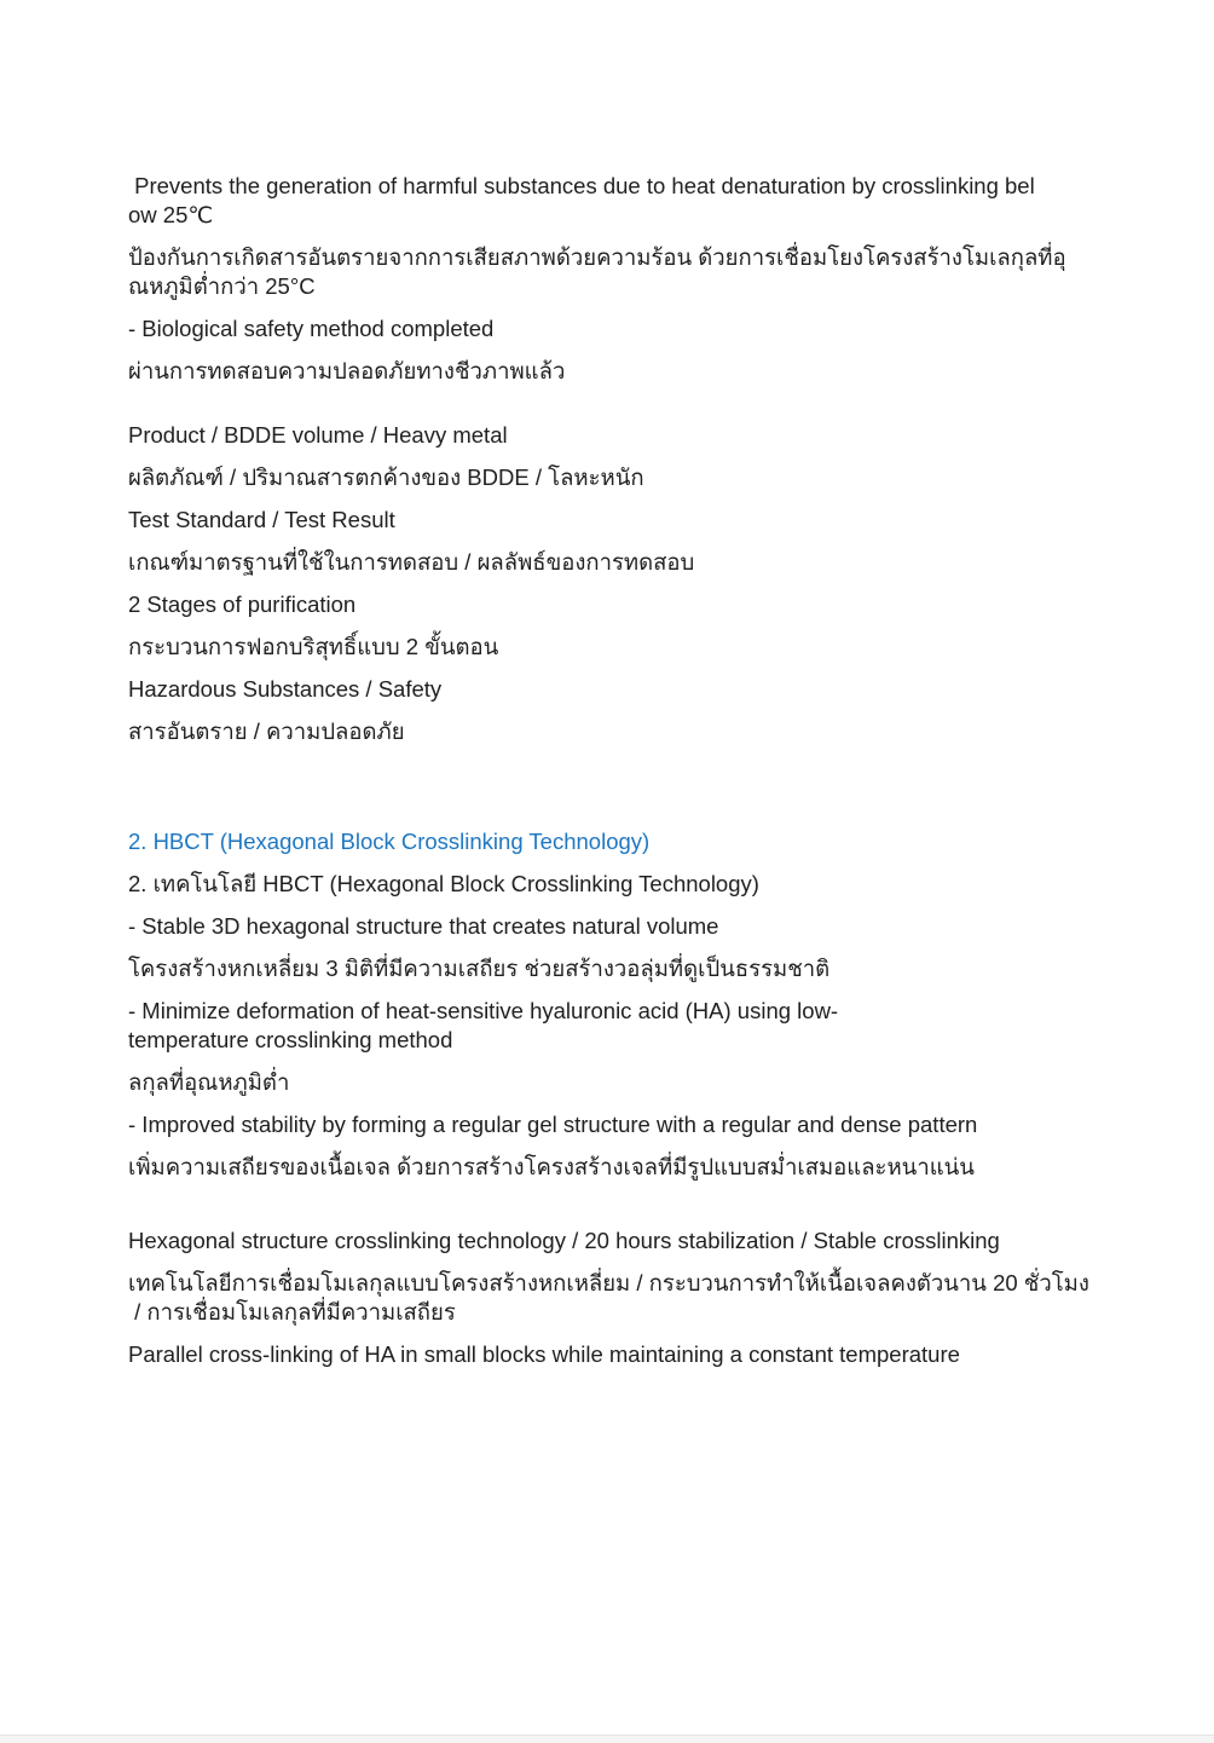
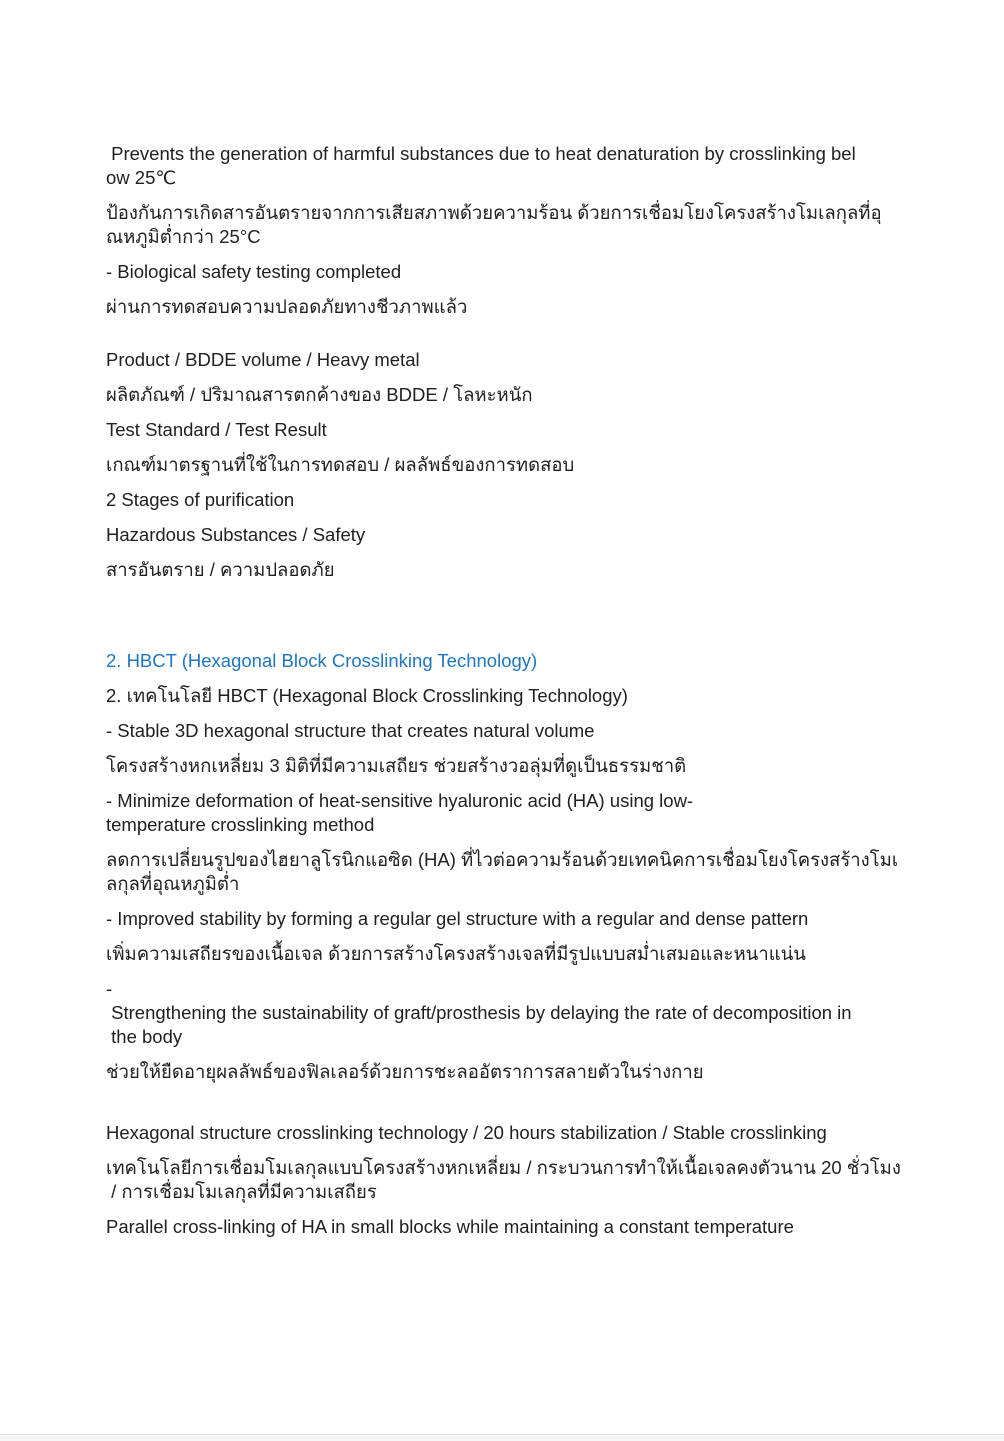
  Prevents the generation of harmful substances due to heat denaturation by crosslinking bel
  ow 25℃
  ป้องกันการเกิดสารอันตรายจากการเสียสภาพด้วยความร้อน ด้วยการเชื่อมโยงโครงสร้างโมเลกุลที่อุ
  ณหภูมิต่ำกว่า 25°C
- - Biological safety method completed
+ - Biological safety testing completed
  ผ่านการทดสอบความปลอดภัยทางชีวภาพแล้ว
  Product / BDDE volume / Heavy metal
  ผลิตภัณฑ์ / ปริมาณสารตกค้างของ BDDE / โลหะหนัก
  Test Standard / Test Result
  เกณฑ์มาตรฐานที่ใช้ในการทดสอบ / ผลลัพธ์ของการทดสอบ
  2 Stages of purification
- กระบวนการฟอกบริสุทธิ์แบบ 2 ขั้นตอน
  Hazardous Substances / Safety
  สารอันตราย / ความปลอดภัย
  2. HBCT (Hexagonal Block Crosslinking Technology)
  2. เทคโนโลยี HBCT (Hexagonal Block Crosslinking Technology)
  - Stable 3D hexagonal structure that creates natural volume
  โครงสร้างหกเหลี่ยม 3 มิติที่มีความเสถียร ช่วยสร้างวอลุ่มที่ดูเป็นธรรมชาติ
  - Minimize deformation of heat-sensitive hyaluronic acid (HA) using low-
  temperature crosslinking method
+ ลดการเปลี่ยนรูปของไฮยาลูโรนิกแอซิด (HA) ที่ไวต่อความร้อนด้วยเทคนิคการเชื่อมโยงโครงสร้างโมเ
  ลกุลที่อุณหภูมิต่ำ
  - Improved stability by forming a regular gel structure with a regular and dense pattern
  เพิ่มความเสถียรของเนื้อเจล ด้วยการสร้างโครงสร้างเจลที่มีรูปแบบสม่ำเสมอและหนาแน่น
+ -
+ Strengthening the sustainability of graft/prosthesis by delaying the rate of decomposition in
+ the body
+ ช่วยให้ยืดอายุผลลัพธ์ของฟิลเลอร์ด้วยการชะลออัตราการสลายตัวในร่างกาย
  Hexagonal structure crosslinking technology / 20 hours stabilization / Stable crosslinking
  เทคโนโลยีการเชื่อมโมเลกุลแบบโครงสร้างหกเหลี่ยม / กระบวนการทำให้เนื้อเจลคงตัวนาน 20 ชั่วโมง
  / การเชื่อมโมเลกุลที่มีความเสถียร
  Parallel cross-linking of HA in small blocks while maintaining a constant temperature
